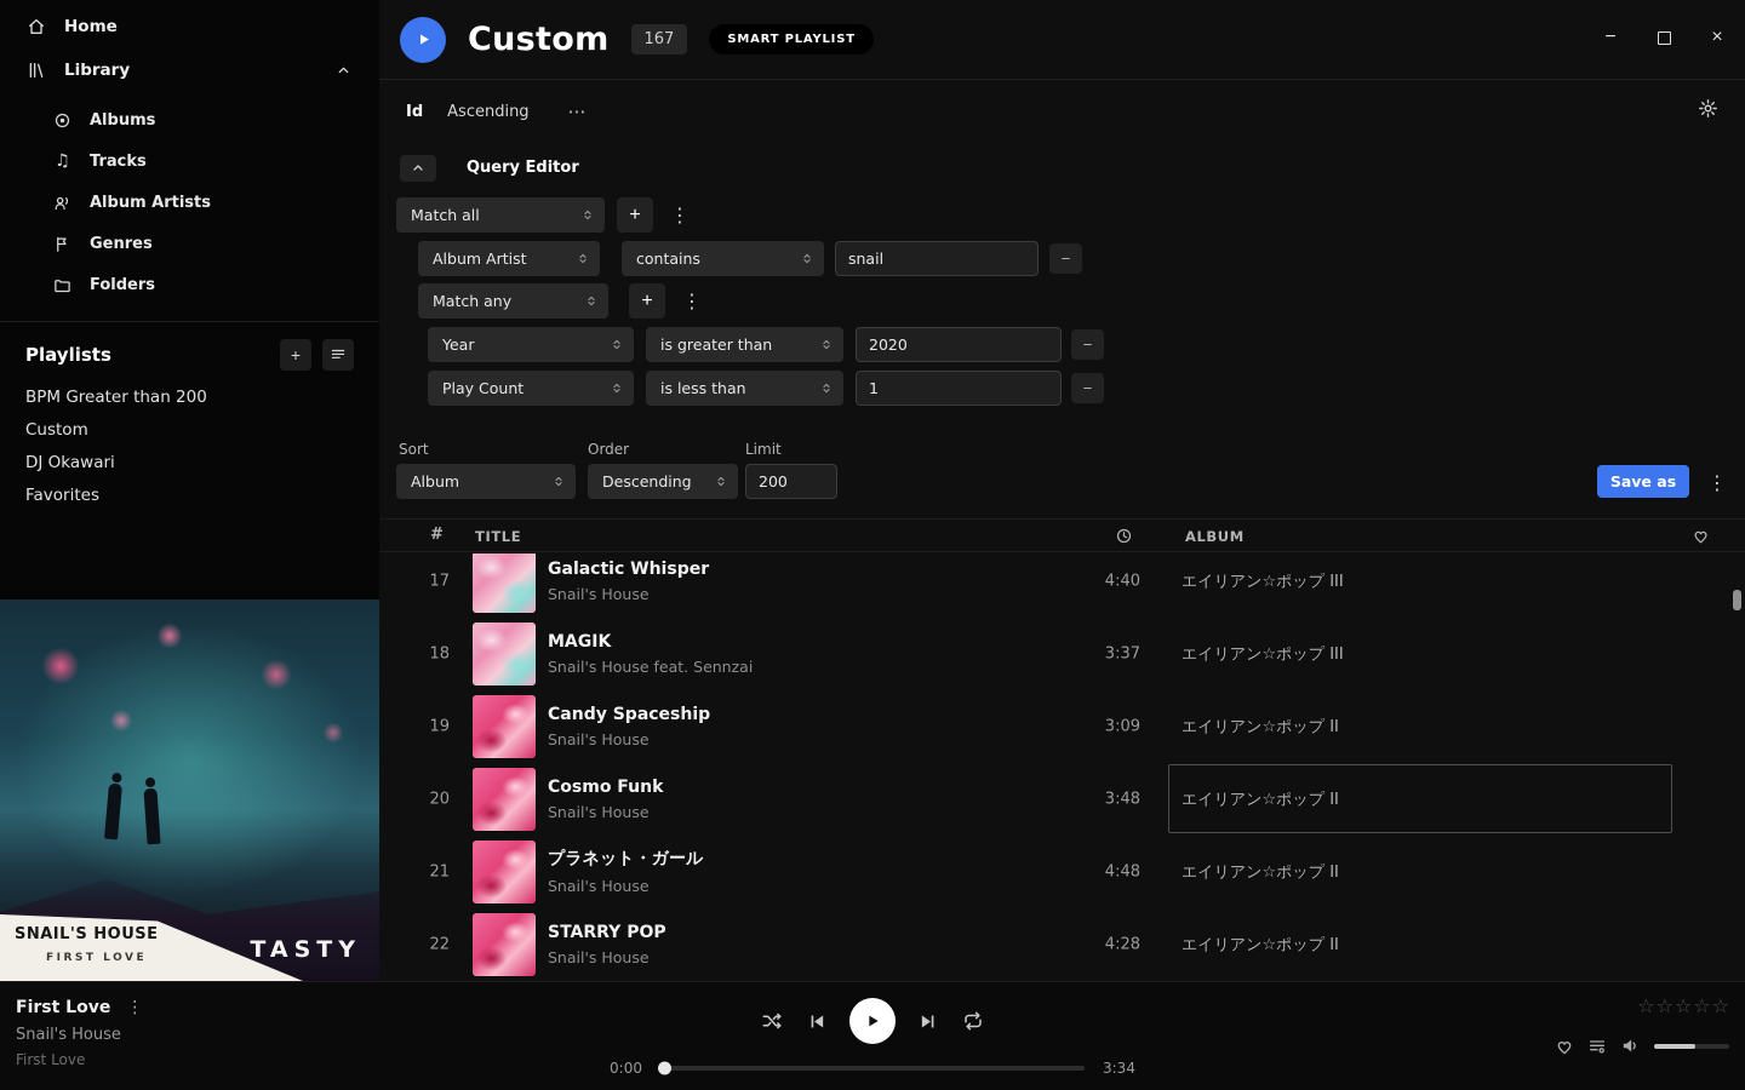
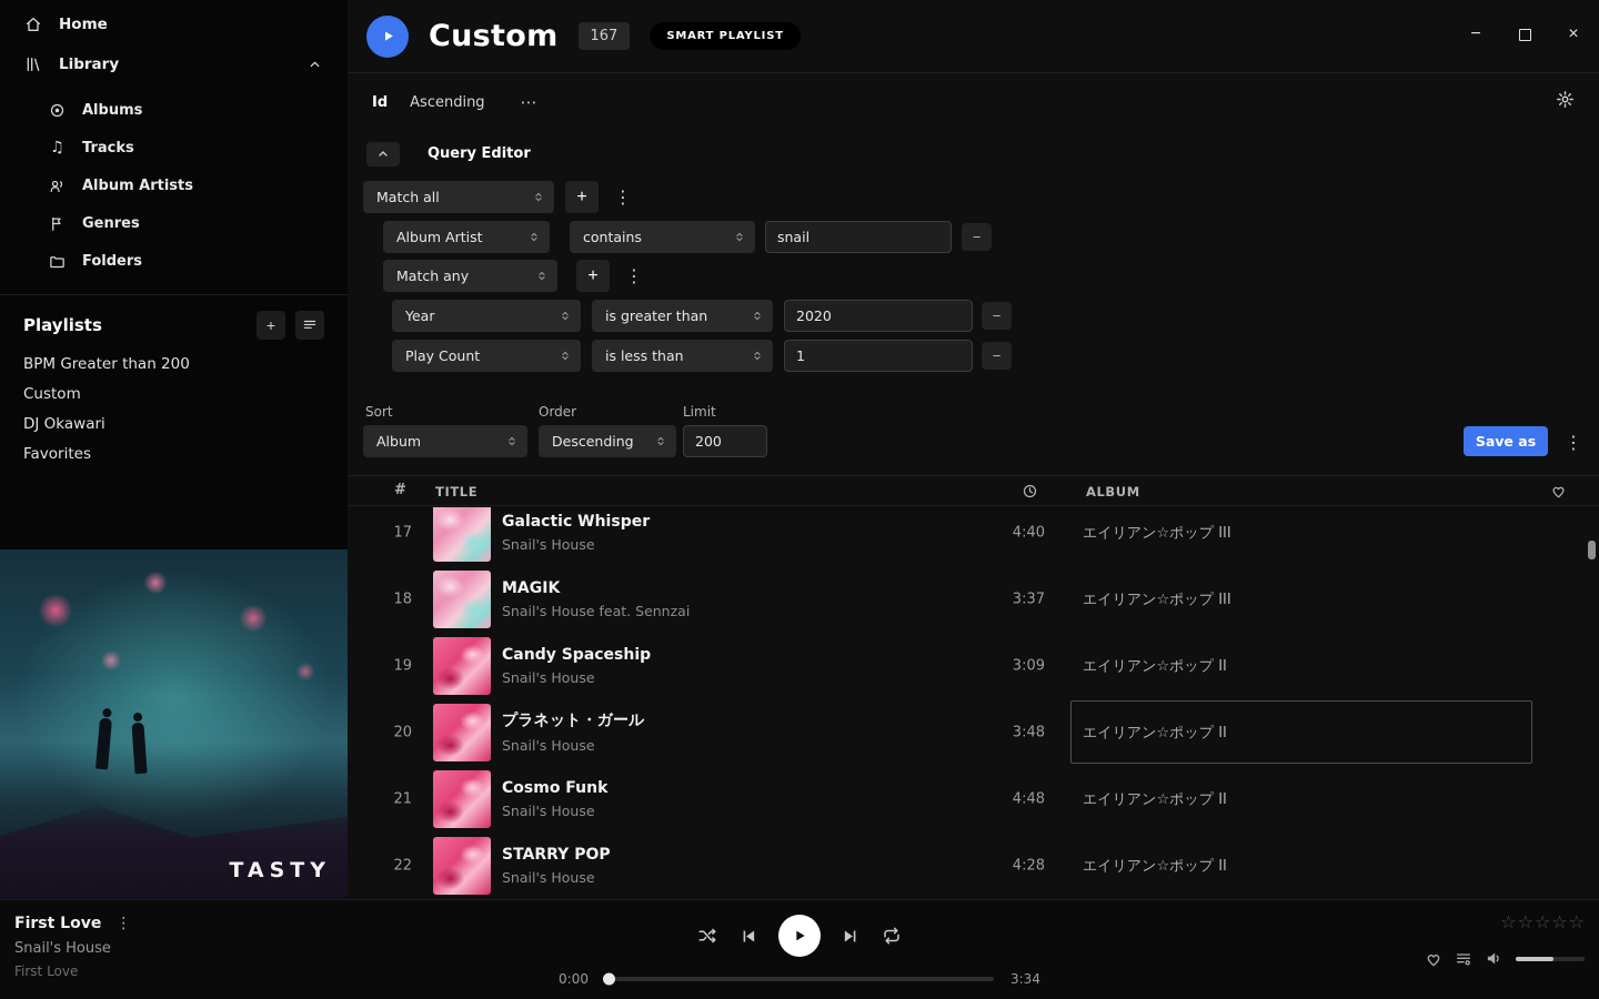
  −
  ×
  Home
  Library
  Albums
  ♫
  Tracks
  Album Artists
  Genres
  Folders
  Playlists
  +
  BPM Greater than 200
  Custom
  DJ Okawari
  Favorites
- SNAIL'S HOUSE
- FIRST LOVE
  TASTY
  Custom
  167
  SMART PLAYLIST
  Id
  Ascending
  ⋯
  Query Editor
  Match all
  +
  ⋮
  Album Artist
  contains
  snail
  −
  Match any
  +
  ⋮
  Year
  is greater than
  2020
  −
  Play Count
  is less than
  1
  −
  Sort
  Order
  Limit
  Album
  Descending
  200
  Save as
  ⋮
  #
  TITLE
  ALBUM
  17
  Galactic Whisper
  Snail's House
  4:40
  エイリアン☆ポップ III
  18
  MAGIK
  Snail's House feat. Sennzai
  3:37
  エイリアン☆ポップ III
  19
  Candy Spaceship
  Snail's House
  3:09
  エイリアン☆ポップ II
  20
- Cosmo Funk
+ プラネット・ガール
  Snail's House
  3:48
  エイリアン☆ポップ II
  21
- プラネット・ガール
+ Cosmo Funk
  Snail's House
  4:48
  エイリアン☆ポップ II
  22
  STARRY POP
  Snail's House
  4:28
  エイリアン☆ポップ II
  First Love
  ⋮
  Snail's House
  First Love
  0:00
  3:34
  ☆
  ☆
  ☆
  ☆
  ☆
